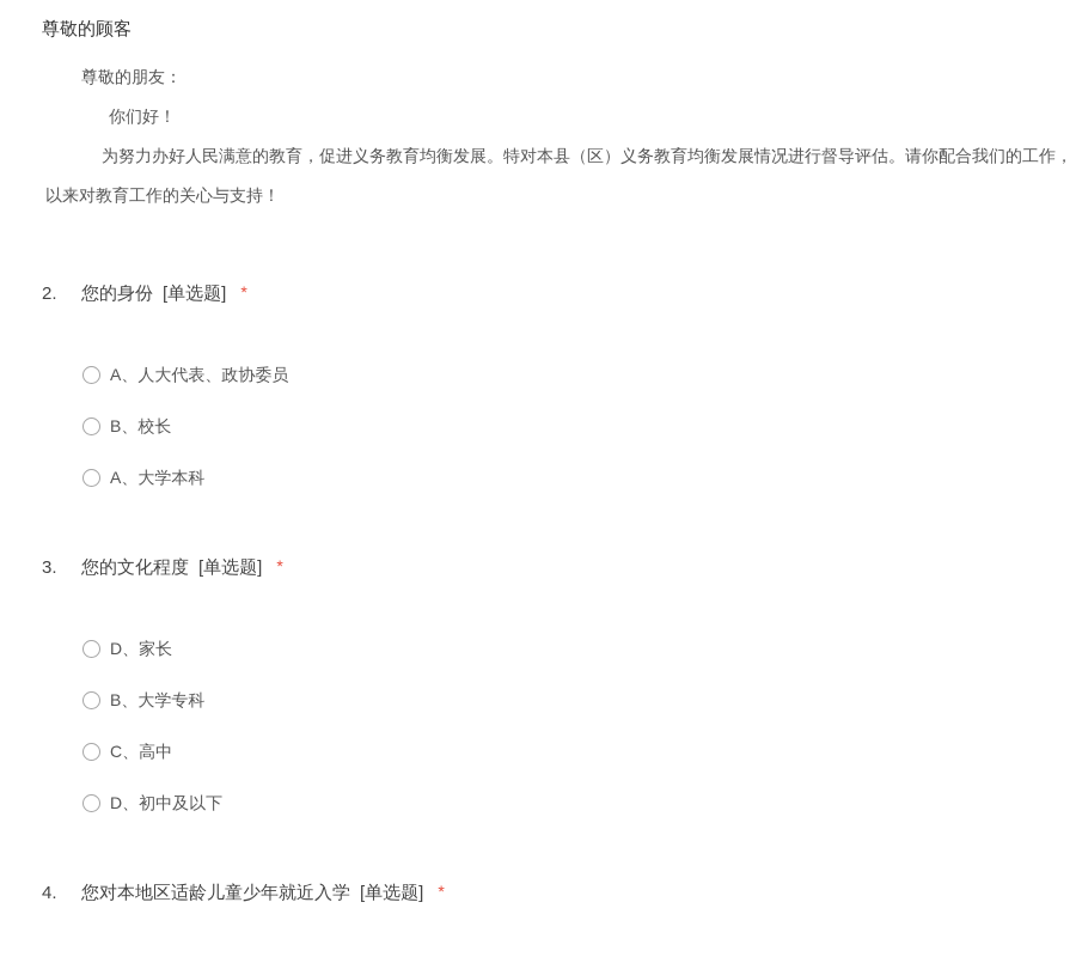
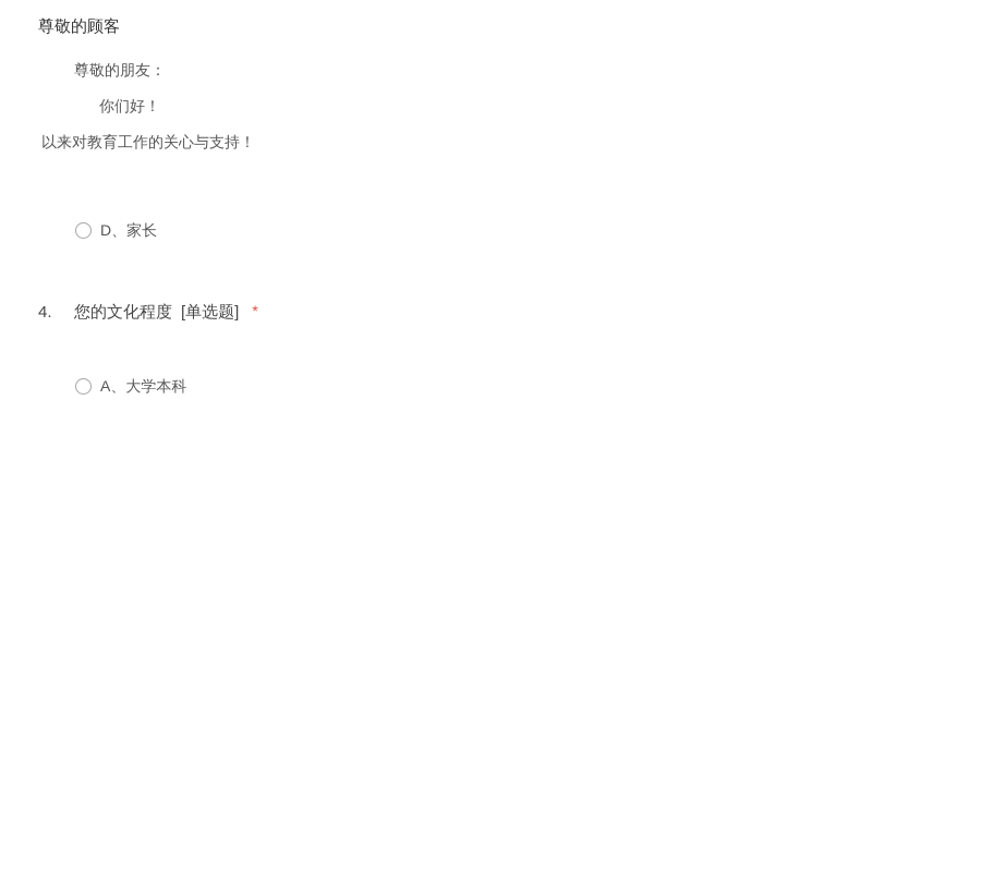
  尊敬的顾客
  尊敬的朋友：
  你们好！
- 为努力办好人民满意的教育，促进义务教育均衡发展。特对本县（区）义务教育均衡发展情况进行督导评估。请你配合我们的工作，
  以来对教育工作的关心与支持！
- 2. 您的身份 [单选题] *
- A、人大代表、政协委员
- B、校长
- A、大学本科
+ D、家长
- 3. 您的文化程度 [单选题] *
+ 4. 您的文化程度 [单选题] *
- D、家长
+ A、大学本科
- B、大学专科
- C、高中
- D、初中及以下
- 4. 您对本地区适龄儿童少年就近入学 [单选题] *
